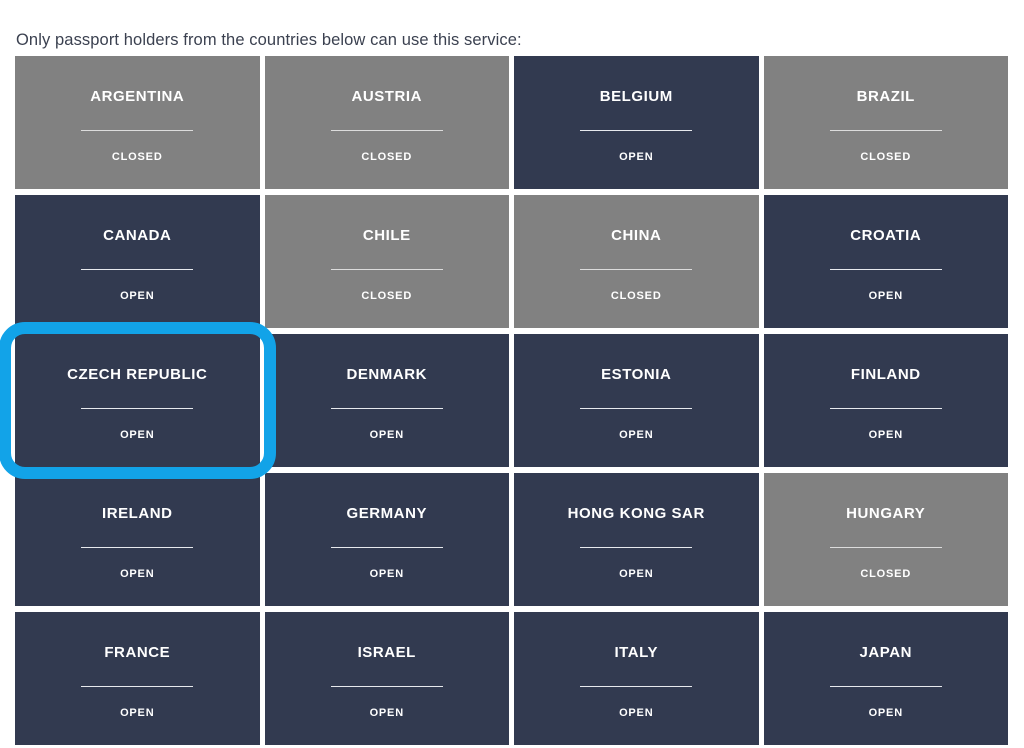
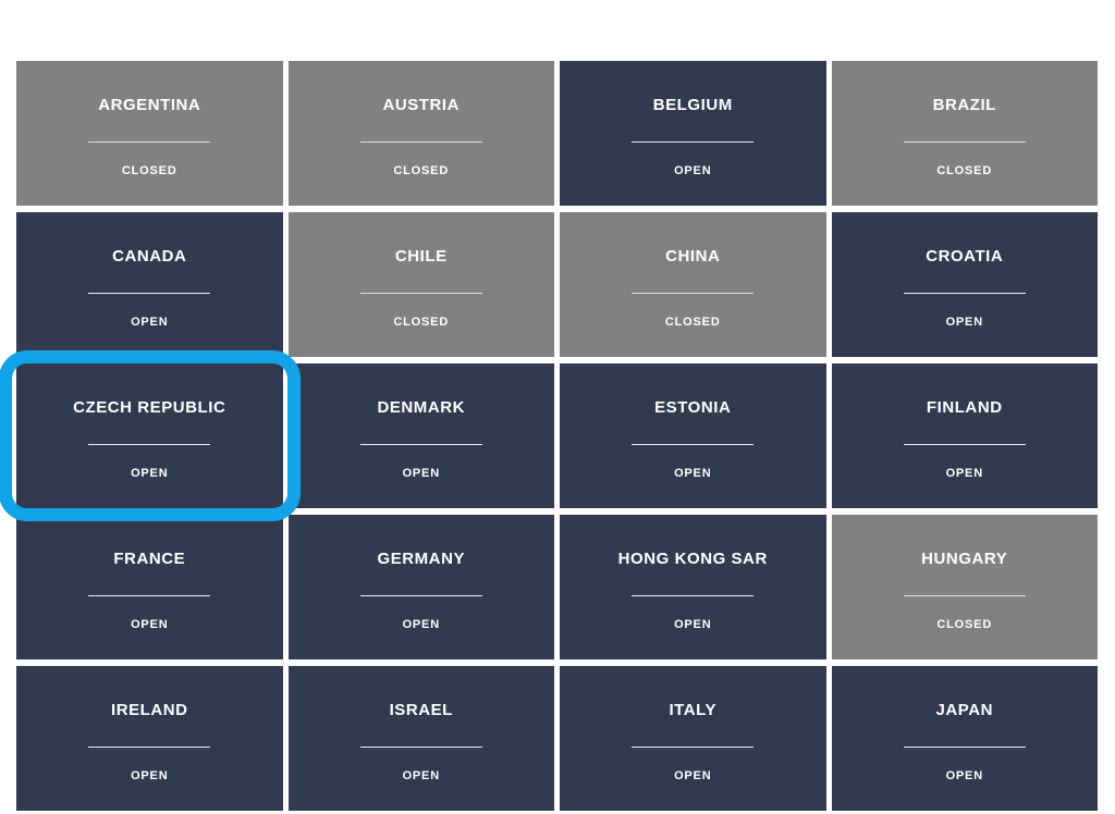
- Only passport holders from the countries below can use this service:
  ARGENTINA
  CLOSED
  AUSTRIA
  CLOSED
  BELGIUM
  OPEN
  BRAZIL
  CLOSED
  CANADA
  OPEN
  CHILE
  CLOSED
  CHINA
  CLOSED
  CROATIA
  OPEN
  CZECH REPUBLIC
  OPEN
  DENMARK
  OPEN
  ESTONIA
  OPEN
  FINLAND
  OPEN
- IRELAND
+ FRANCE
  OPEN
  GERMANY
  OPEN
  HONG KONG SAR
  OPEN
  HUNGARY
  CLOSED
- FRANCE
+ IRELAND
  OPEN
  ISRAEL
  OPEN
  ITALY
  OPEN
  JAPAN
  OPEN
